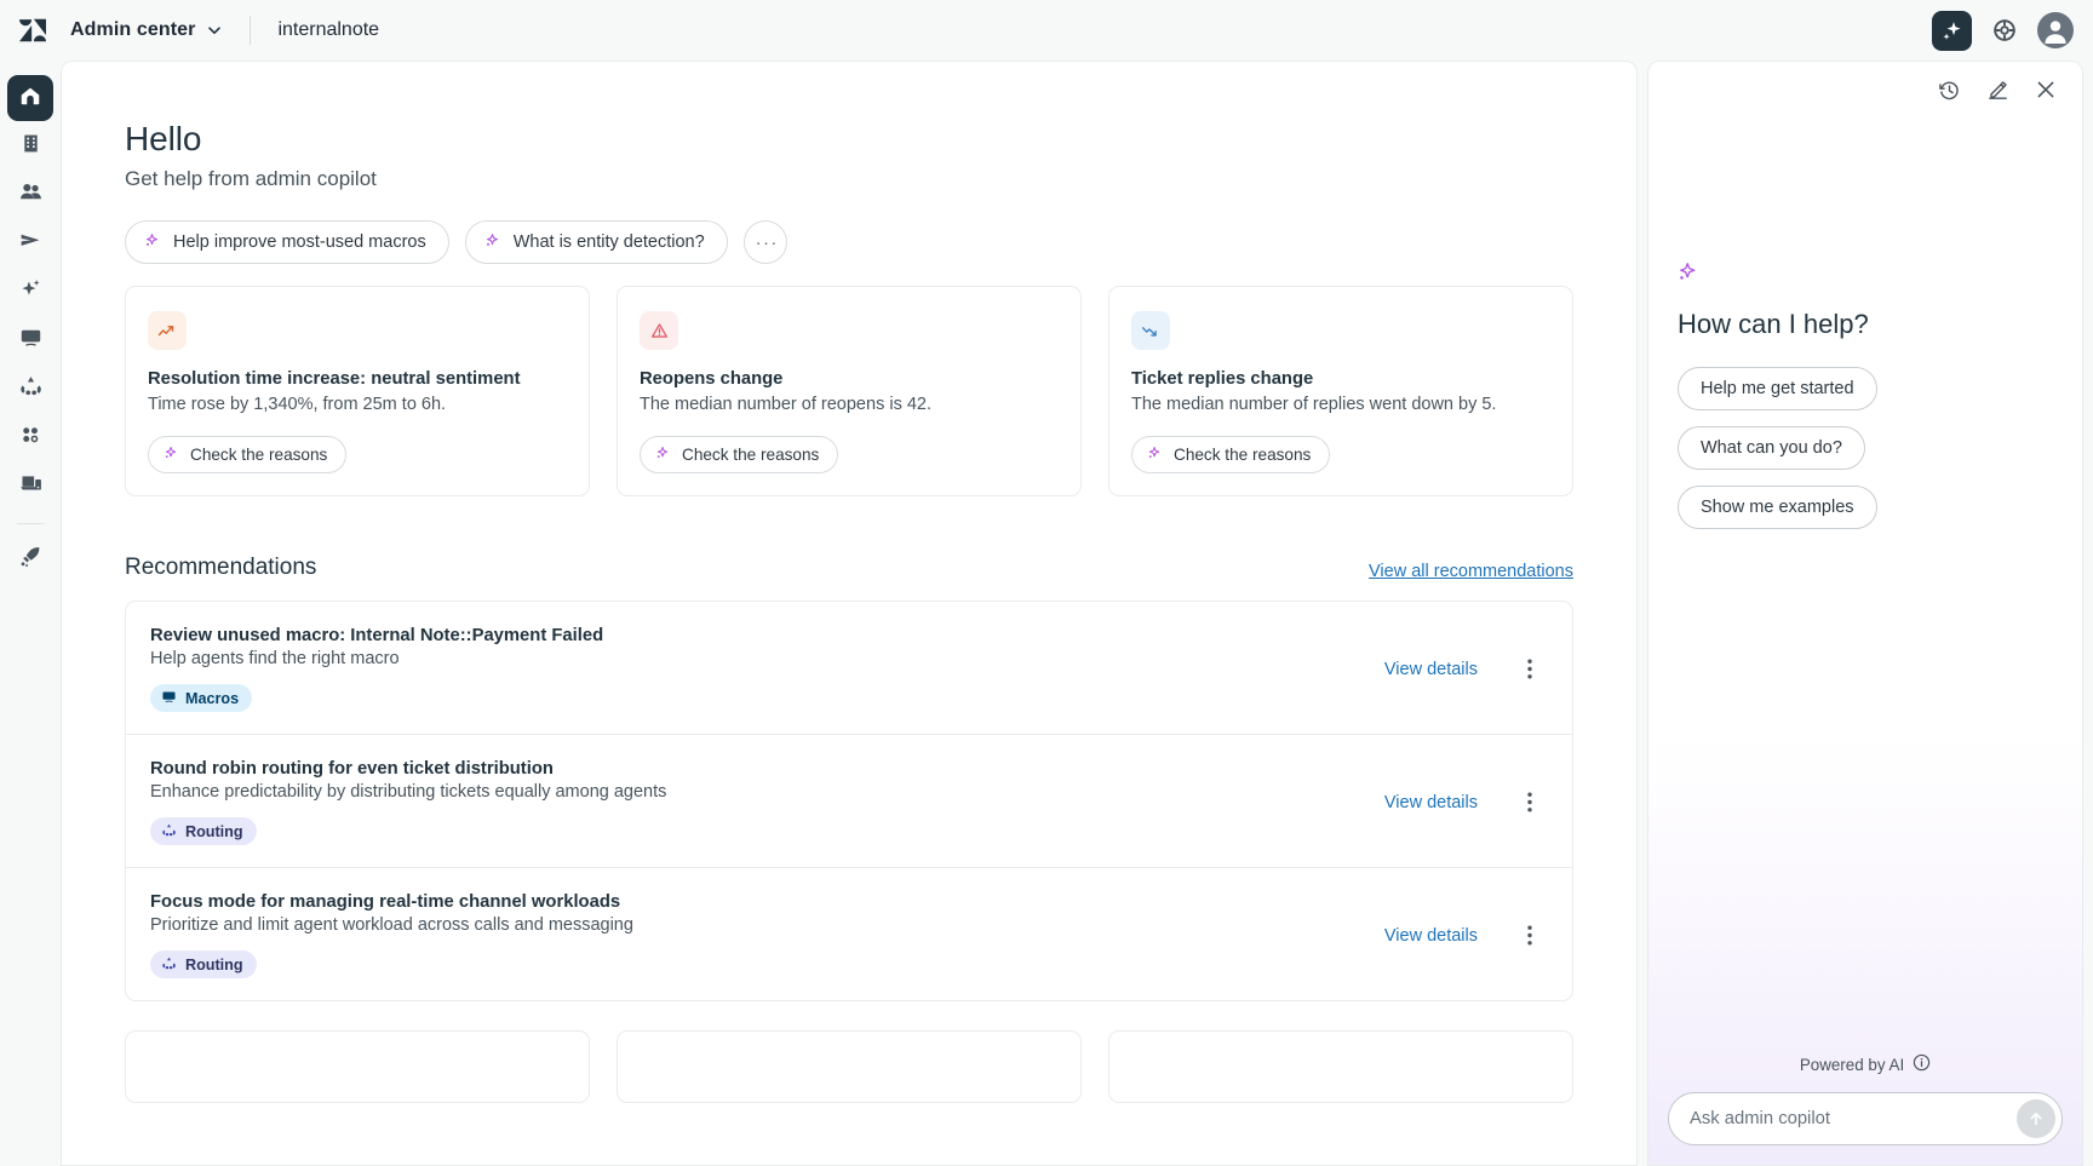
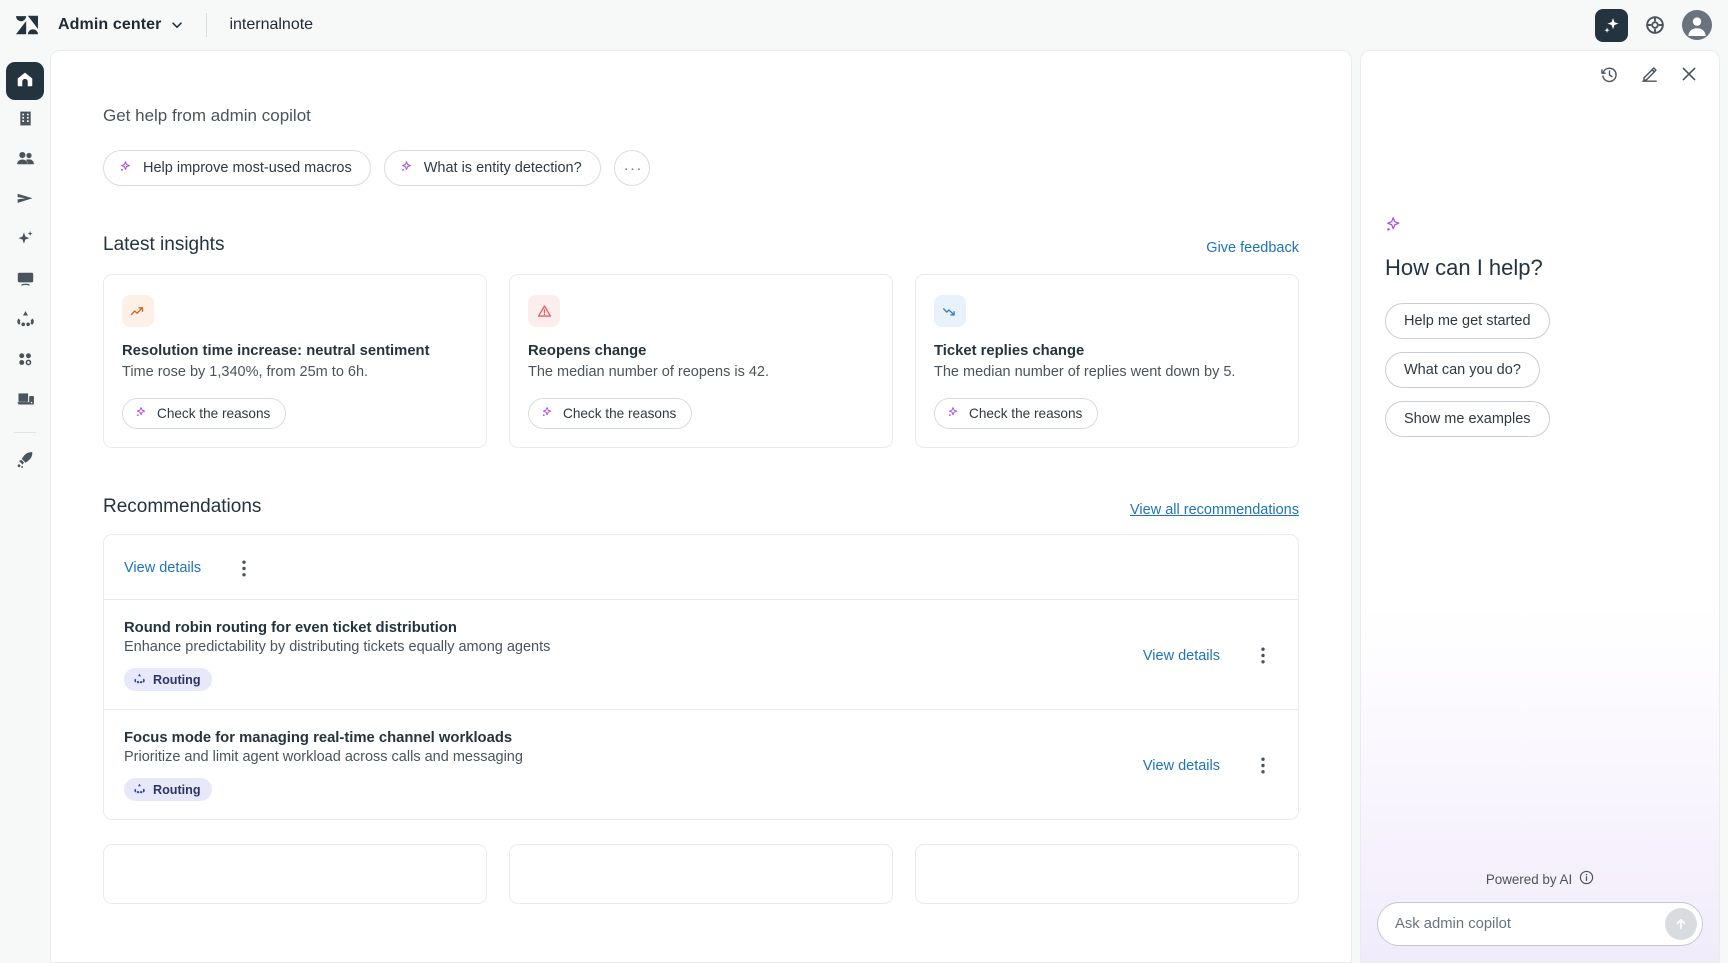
  Admin center
  internalnote
- Hello
  Get help from admin copilot
  Help improve most-used macros
  What is entity detection?
  ···
+ Latest insights
+ Give feedback
  Resolution time increase: neutral sentiment
  Time rose by 1,340%, from 25m to 6h.
  Check the reasons
  Reopens change
  The median number of reopens is 42.
  Check the reasons
  Ticket replies change
  The median number of replies went down by 5.
  Check the reasons
  Recommendations
  View all recommendations
- Review unused macro: Internal Note::Payment Failed
- Help agents find the right macro
- Macros
  View details
  Round robin routing for even ticket distribution
  Enhance predictability by distributing tickets equally among agents
  Routing
  View details
  Focus mode for managing real-time channel workloads
  Prioritize and limit agent workload across calls and messaging
  Routing
  View details
  How can I help?
  Help me get started
  What can you do?
  Show me examples
  Powered by AI
  Ask admin copilot
